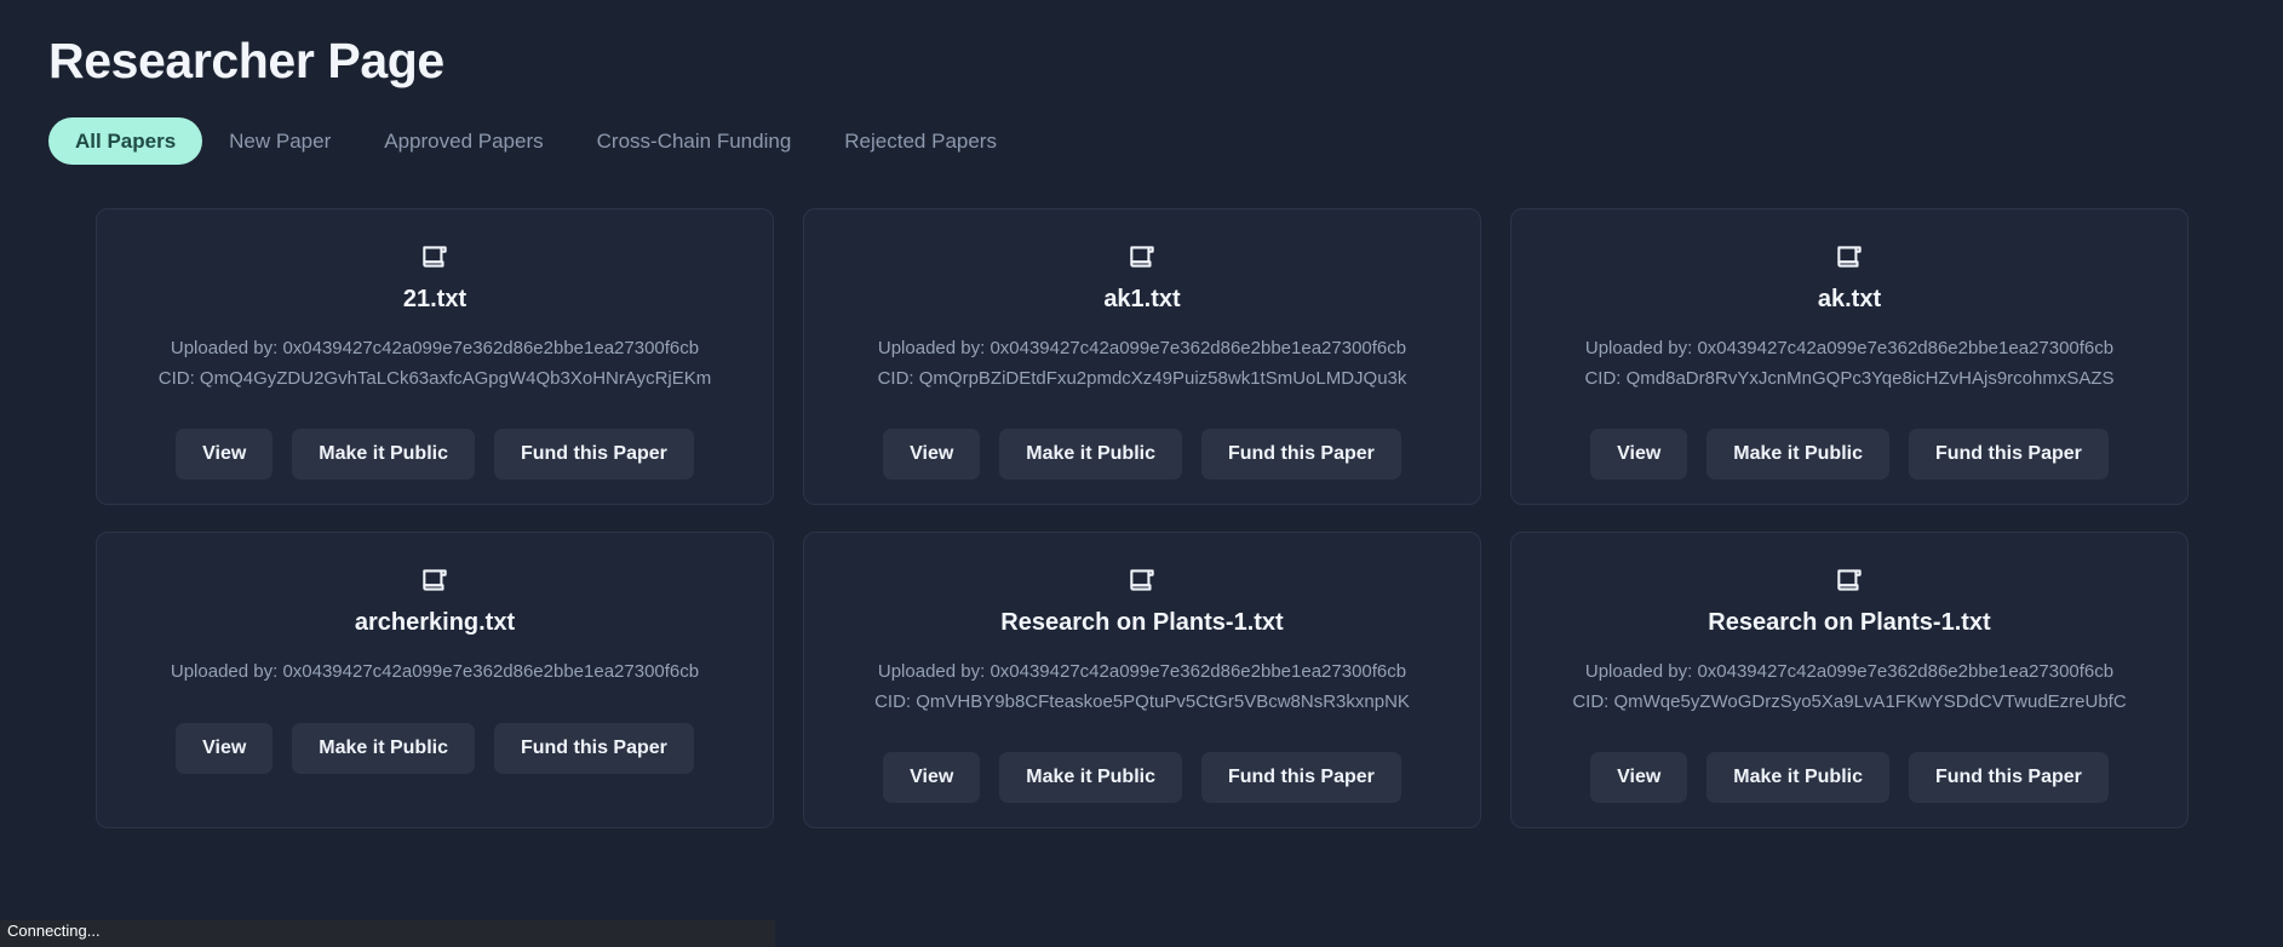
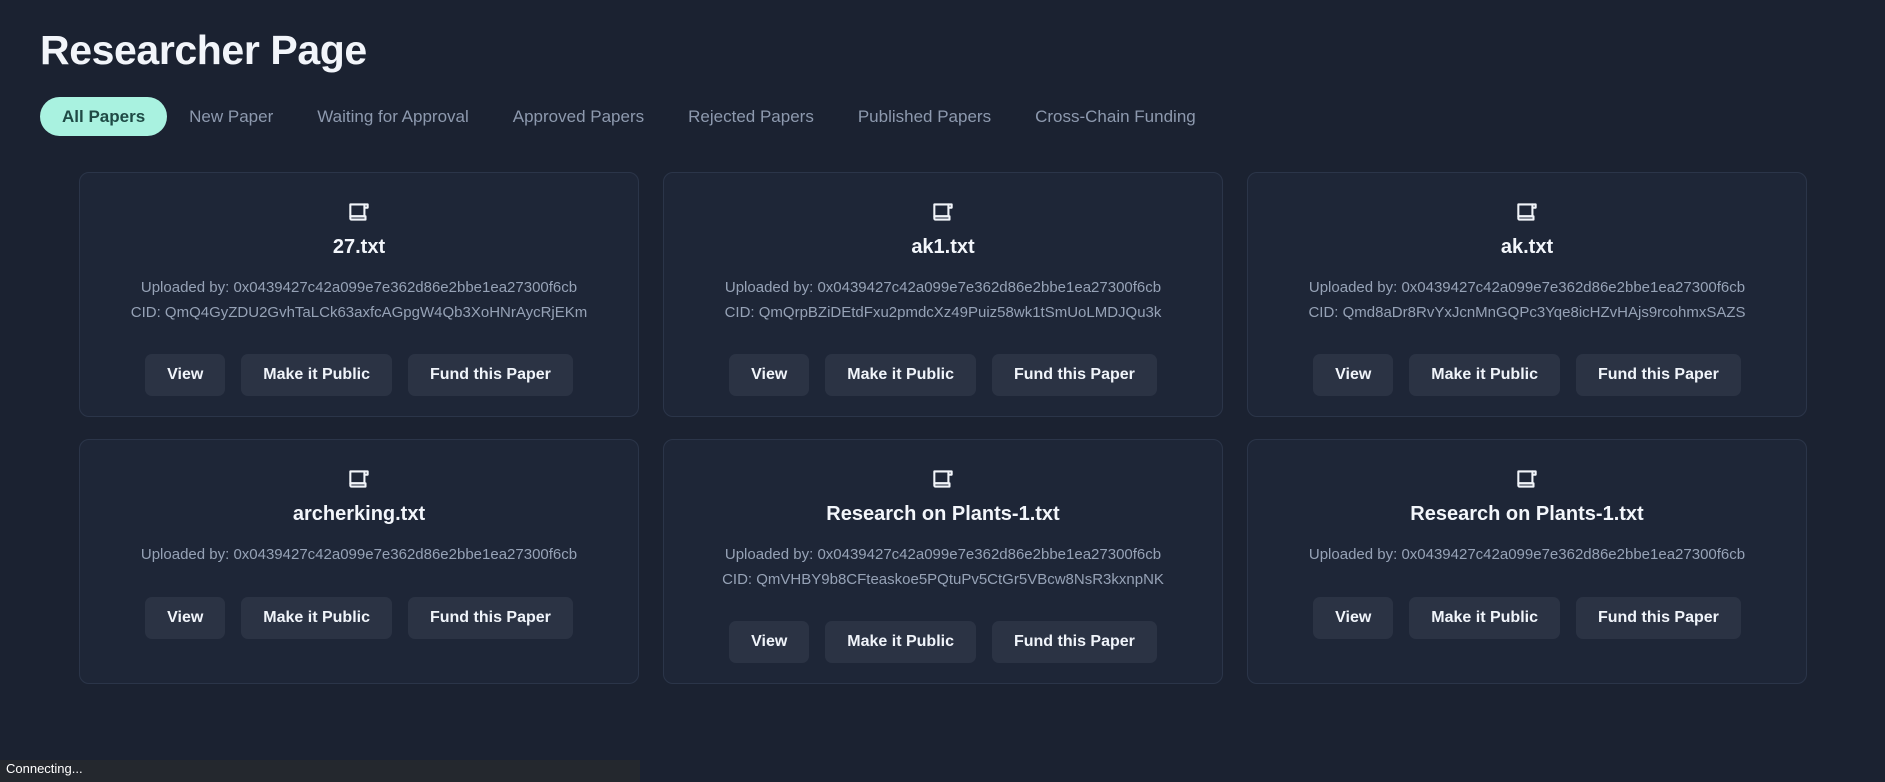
  Researcher Page
  All Papers
  New Paper
+ Waiting for Approval
  Approved Papers
- Cross-Chain Funding
+ Rejected Papers
+ Published Papers
- Rejected Papers
+ Cross-Chain Funding
- 21.txt
+ 27.txt
  Uploaded by: 0x0439427c42a099e7e362d86e2bbe1ea27300f6cb
  CID: QmQ4GyZDU2GvhTaLCk63axfcAGpgW4Qb3XoHNrAycRjEKm
  View
  Make it Public
  Fund this Paper
  ak1.txt
  Uploaded by: 0x0439427c42a099e7e362d86e2bbe1ea27300f6cb
  CID: QmQrpBZiDEtdFxu2pmdcXz49Puiz58wk1tSmUoLMDJQu3k
  View
  Make it Public
  Fund this Paper
  ak.txt
  Uploaded by: 0x0439427c42a099e7e362d86e2bbe1ea27300f6cb
  CID: Qmd8aDr8RvYxJcnMnGQPc3Yqe8icHZvHAjs9rcohmxSAZS
  View
  Make it Public
  Fund this Paper
  archerking.txt
  Uploaded by: 0x0439427c42a099e7e362d86e2bbe1ea27300f6cb
  View
  Make it Public
  Fund this Paper
  Research on Plants-1.txt
  Uploaded by: 0x0439427c42a099e7e362d86e2bbe1ea27300f6cb
  CID: QmVHBY9b8CFteaskoe5PQtuPv5CtGr5VBcw8NsR3kxnpNK
  View
  Make it Public
  Fund this Paper
  Research on Plants-1.txt
  Uploaded by: 0x0439427c42a099e7e362d86e2bbe1ea27300f6cb
- CID: QmWqe5yZWoGDrzSyo5Xa9LvA1FKwYSDdCVTwudEzreUbfC
  View
  Make it Public
  Fund this Paper
  Connecting...
